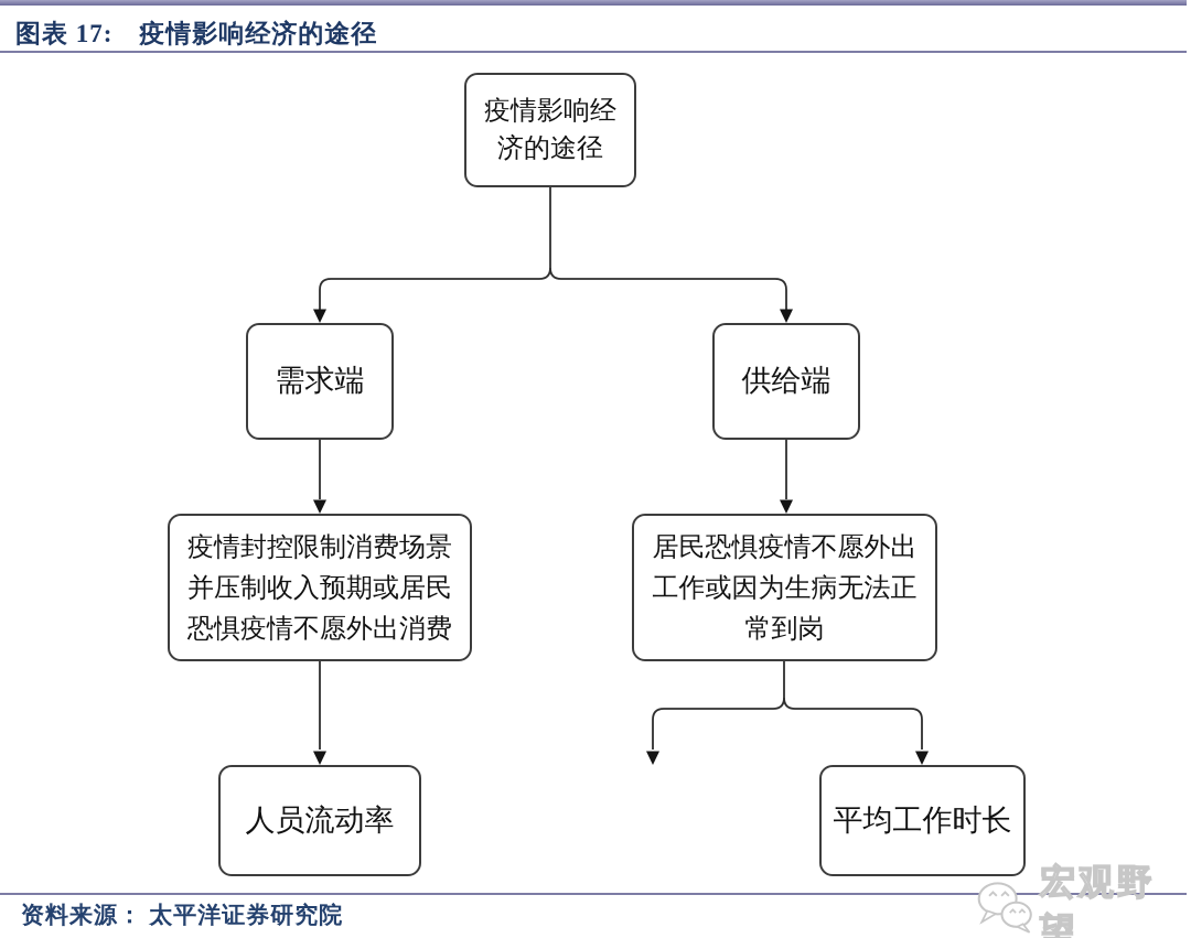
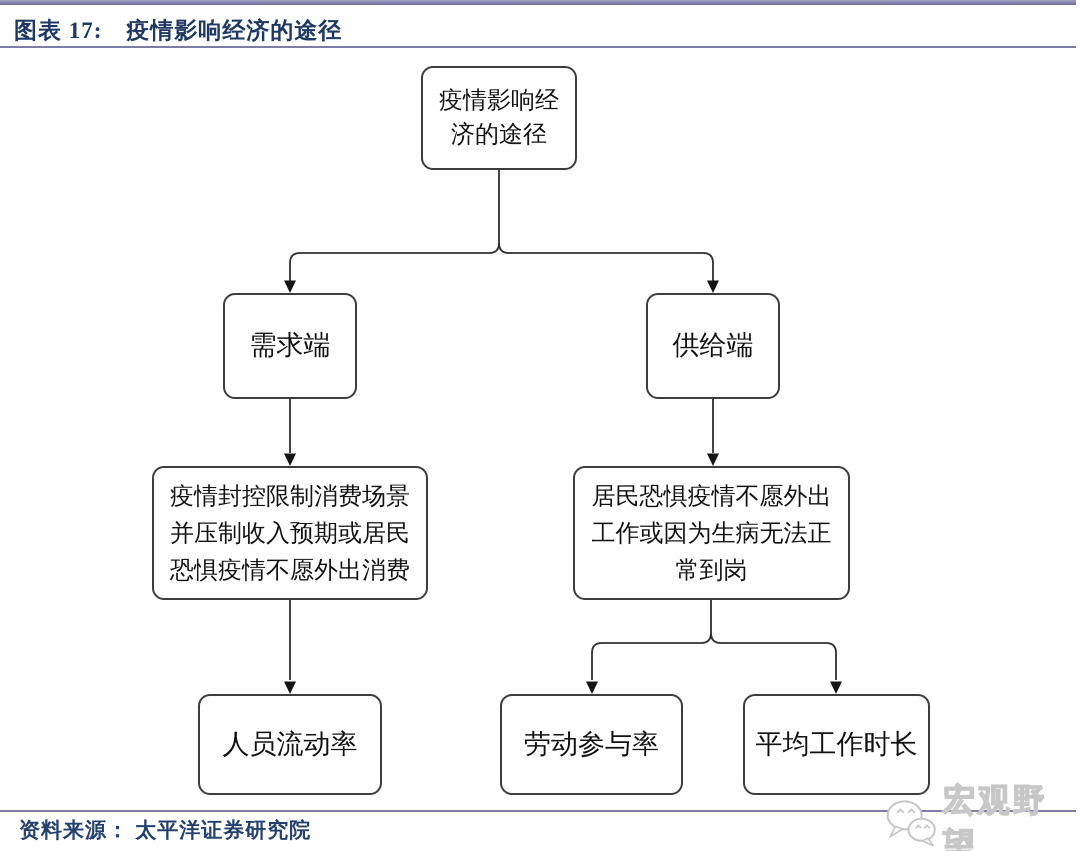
  图表 17: 疫情影响经济的途径
  疫情影响经
  济的途径
  需求端
  供给端
  疫情封控限制消费场景
  并压制收入预期或居民
  恐惧疫情不愿外出消费
  居民恐惧疫情不愿外出
  工作或因为生病无法正
  常到岗
  人员流动率
+ 劳动参与率
  平均工作时长
  资料来源： 太平洋证券研究院
  宏观野望
